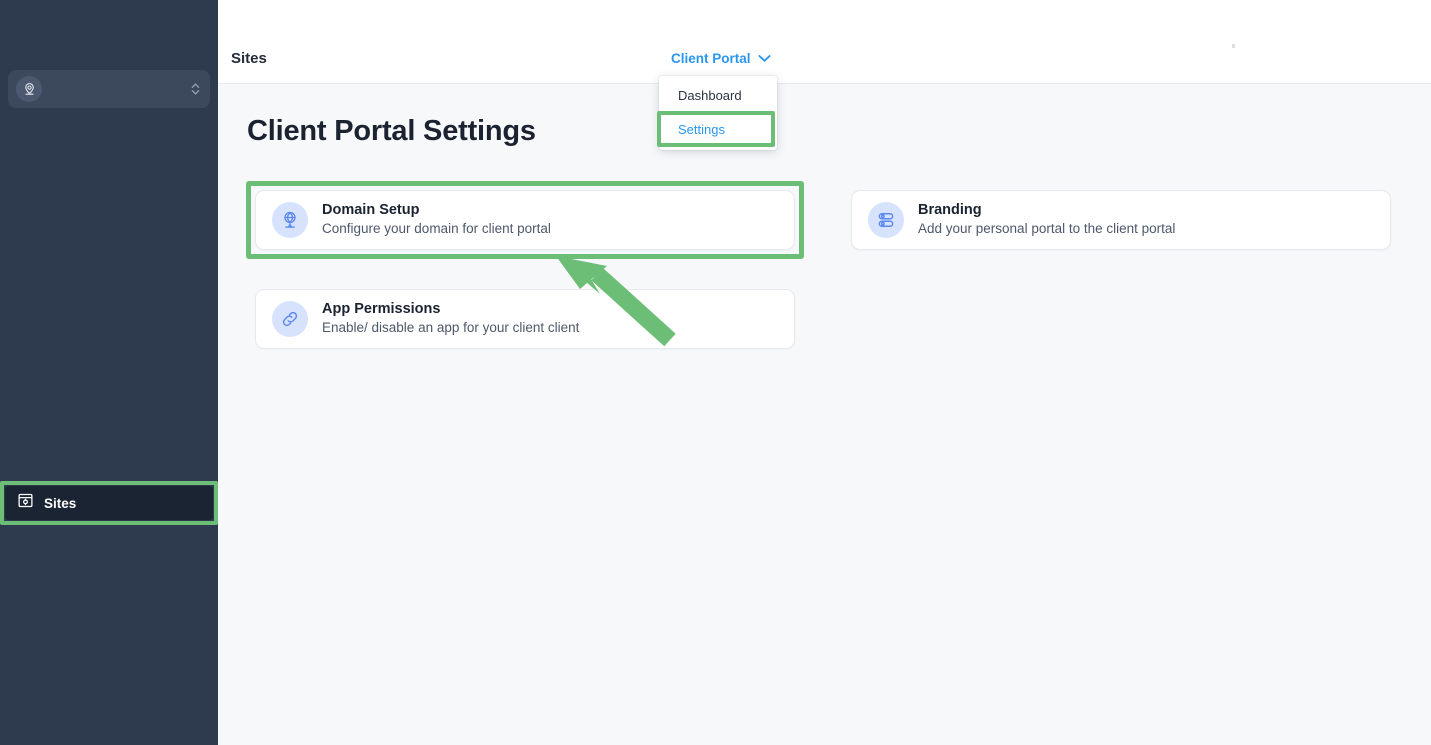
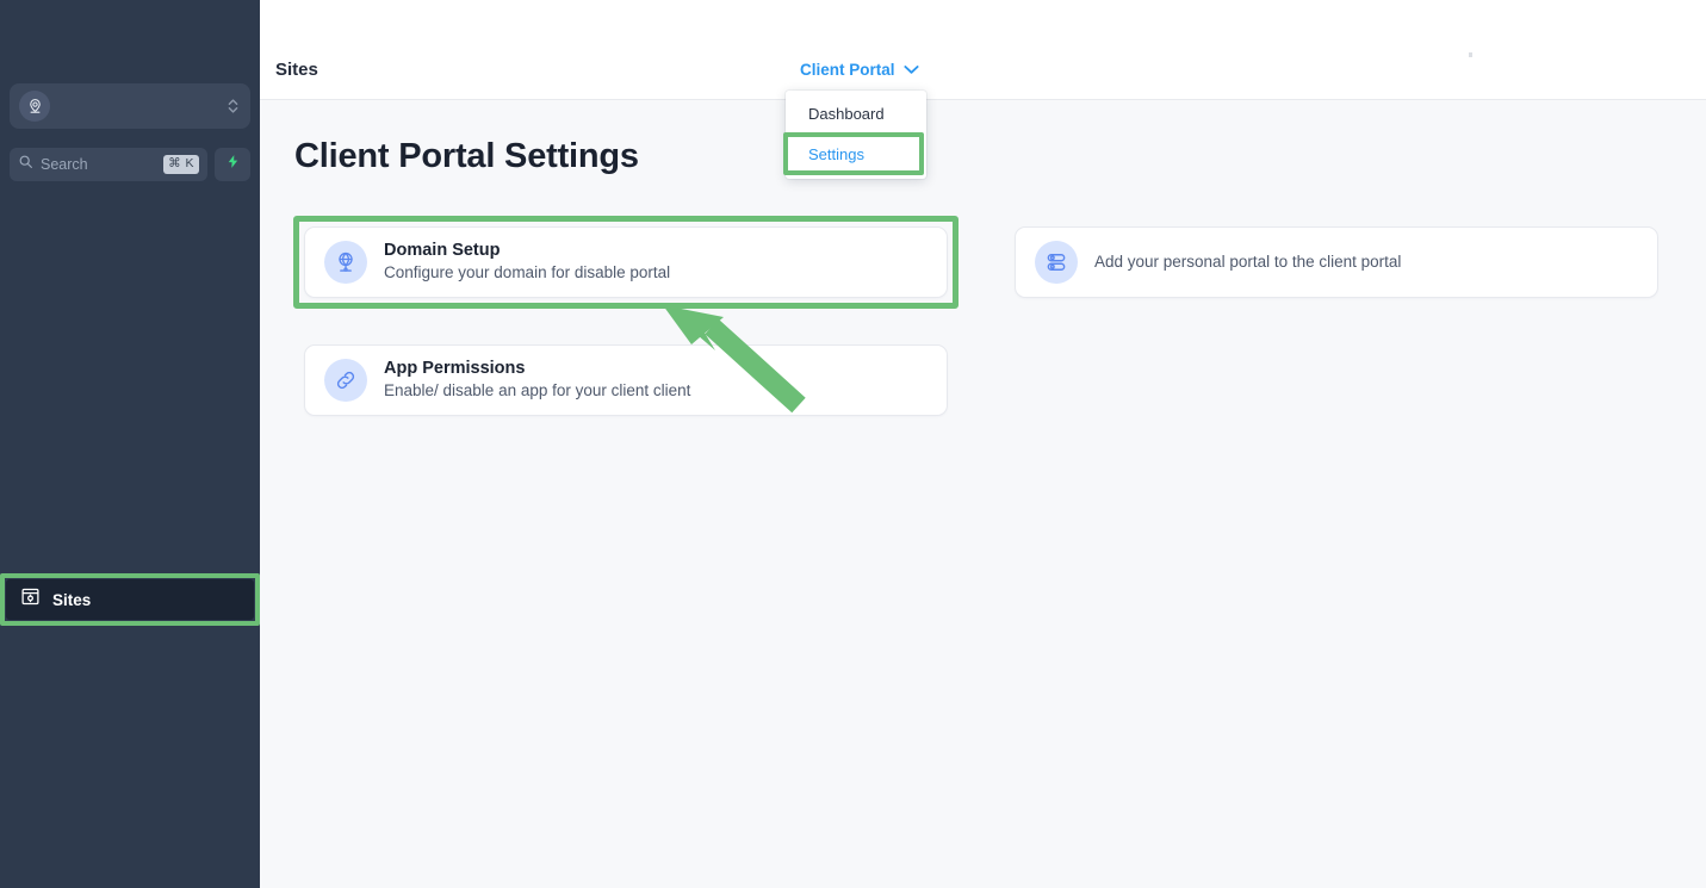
+ Search
+ ⌘ K
  Sites
  Sites
  Client Portal
  Dashboard
  Settings
  Client Portal Settings
  Domain Setup
- Configure your domain for client portal
+ Configure your domain for disable portal
- Branding
  Add your personal portal to the client portal
  App Permissions
  Enable/ disable an app for your client client
